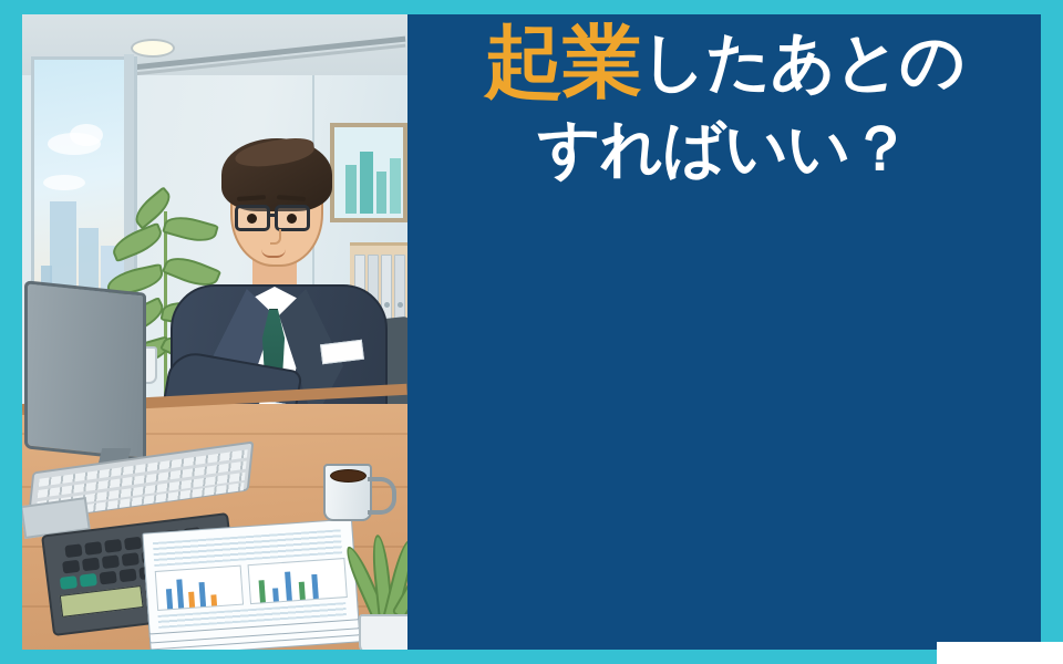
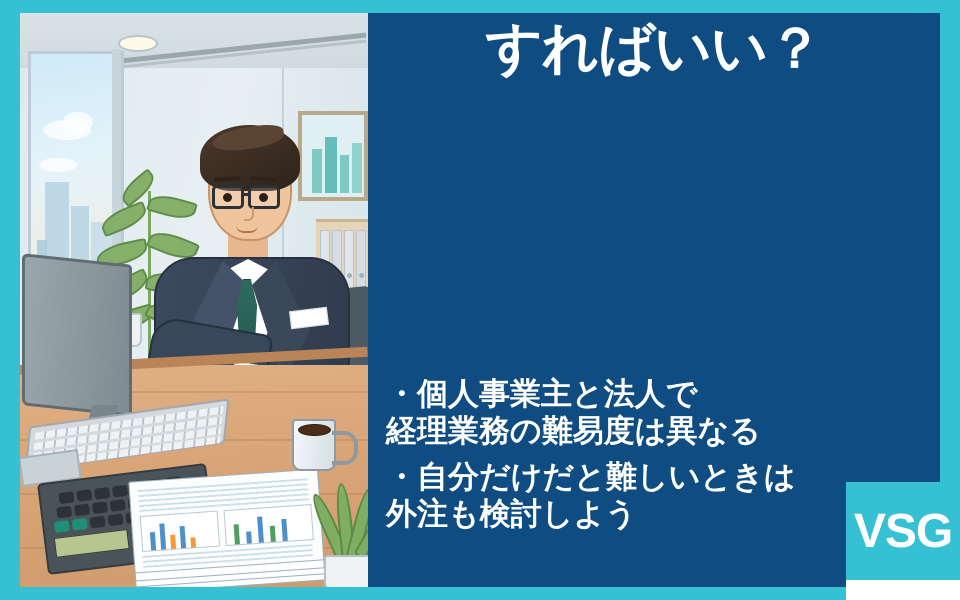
- 起業したあとの
  すればいい？
+ ・個人事業主と法人で
+ 経理業務の難易度は異なる
+ ・自分だけだと難しいときは
+ 外注も検討しよう
+ VSG
